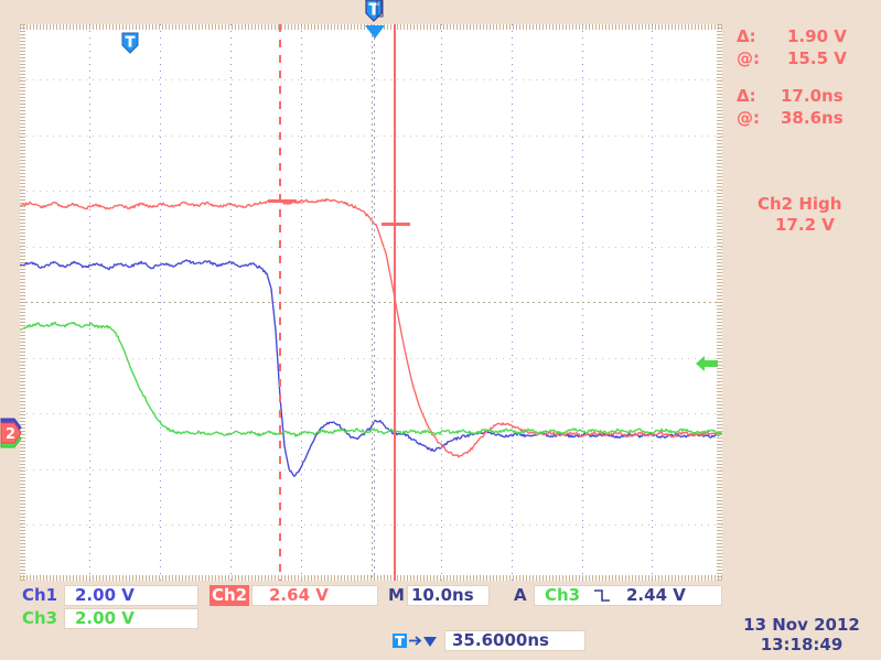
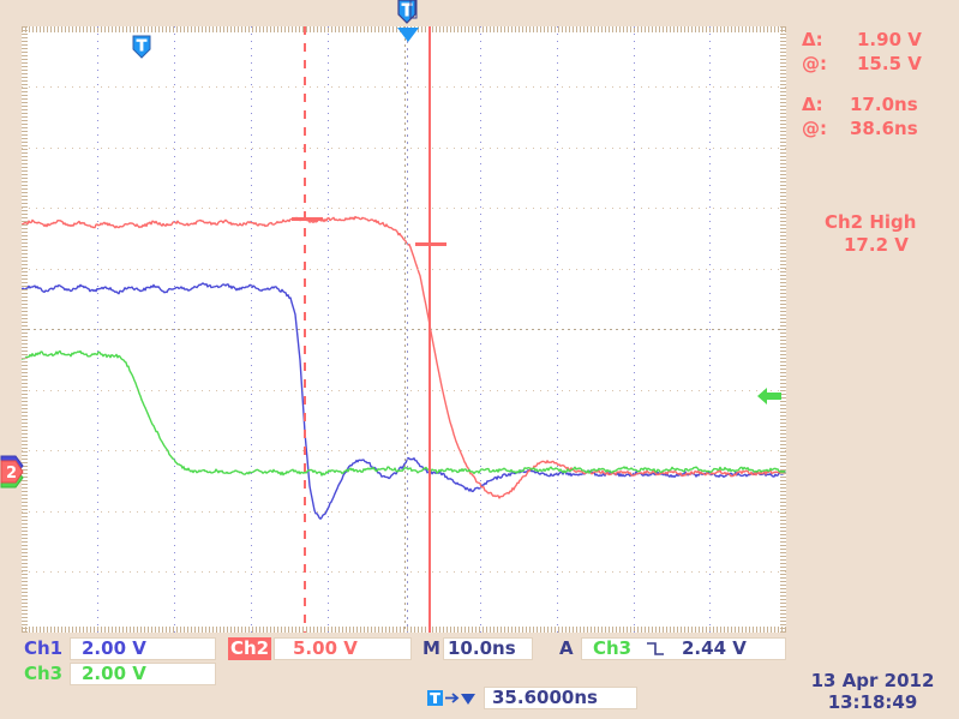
  2
  Δ:
  1.90 V
  @:
  15.5 V
  Δ:
  17.0ns
  @:
  38.6ns
  Ch2 High
  17.2 V
  Ch1
  2.00 V
  Ch2
- 2.64 V
+ 5.00 V
  M
  10.0ns
  A
  Ch3
  2.44 V
  Ch3
  2.00 V
  35.6000ns
- 13 Nov 2012
+ 13 Apr 2012
  13:18:49
